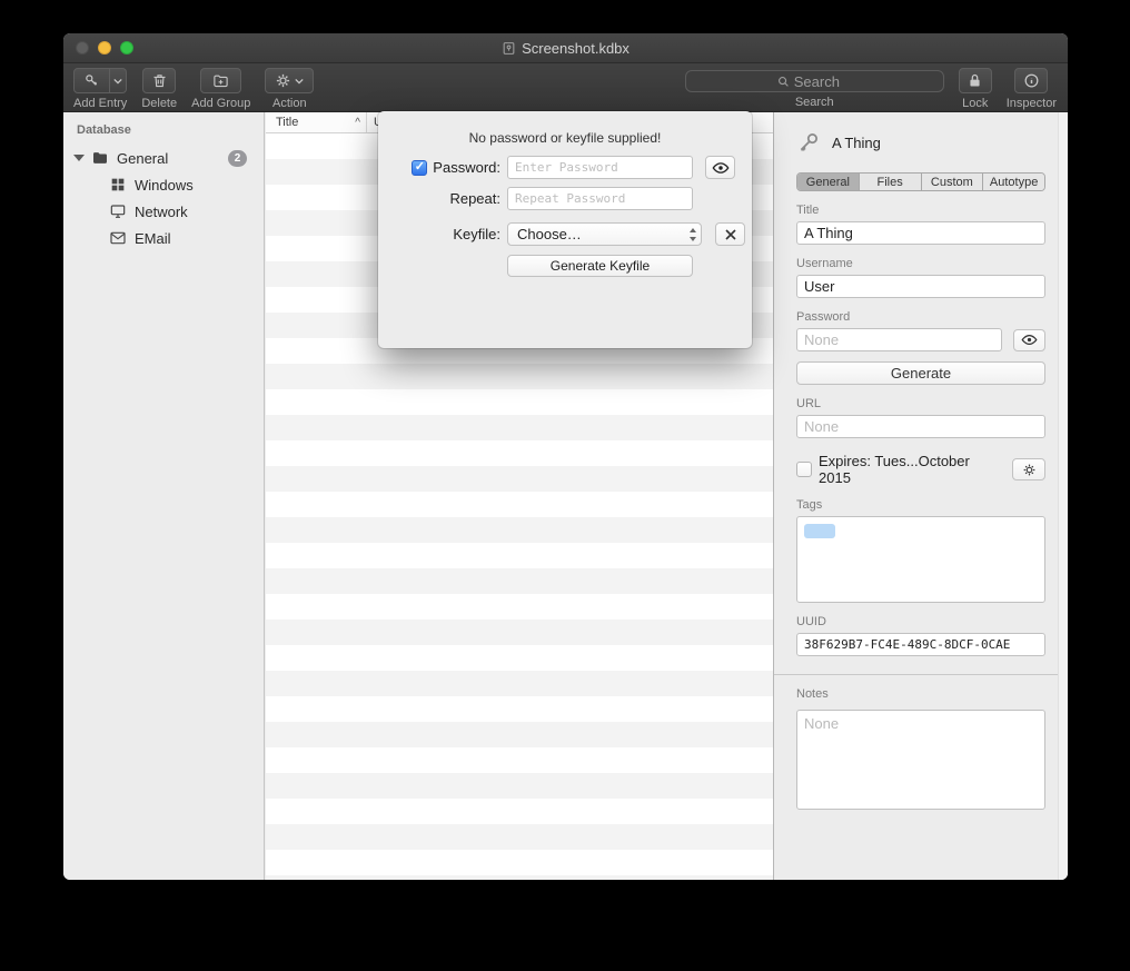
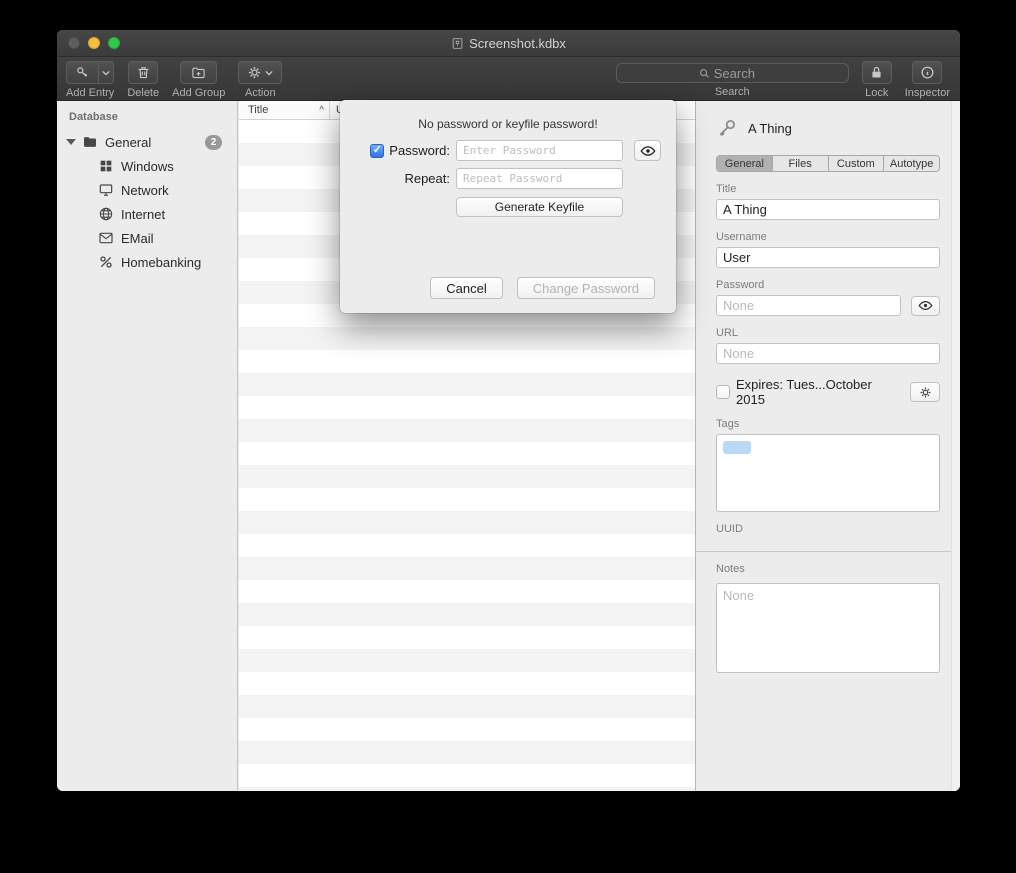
  Screenshot.kdbx
  Add Entry
  Delete
  Add Group
  Action
  Search
  Search
  Lock
  Inspector
  Database
  General
  2
  Windows
  Network
+ Internet
  EMail
+ Homebanking
  Title
  ^
  A Thing
  General
  Files
  Custom
  Autotype
  Title
  A Thing
  Username
  User
  Password
  None
- Generate
  URL
  None
  Expires: Tues...October 2015
  Tags
  UUID
- 38F629B7-FC4E-489C-8DCF-0CAE
  Notes
  None
- No password or keyfile supplied!
+ No password or keyfile password!
  ✓
  Password:
  Enter Password
  Repeat:
  Repeat Password
- Keyfile:
- Choose…
  Generate Keyfile
+ Cancel
+ Change Password
